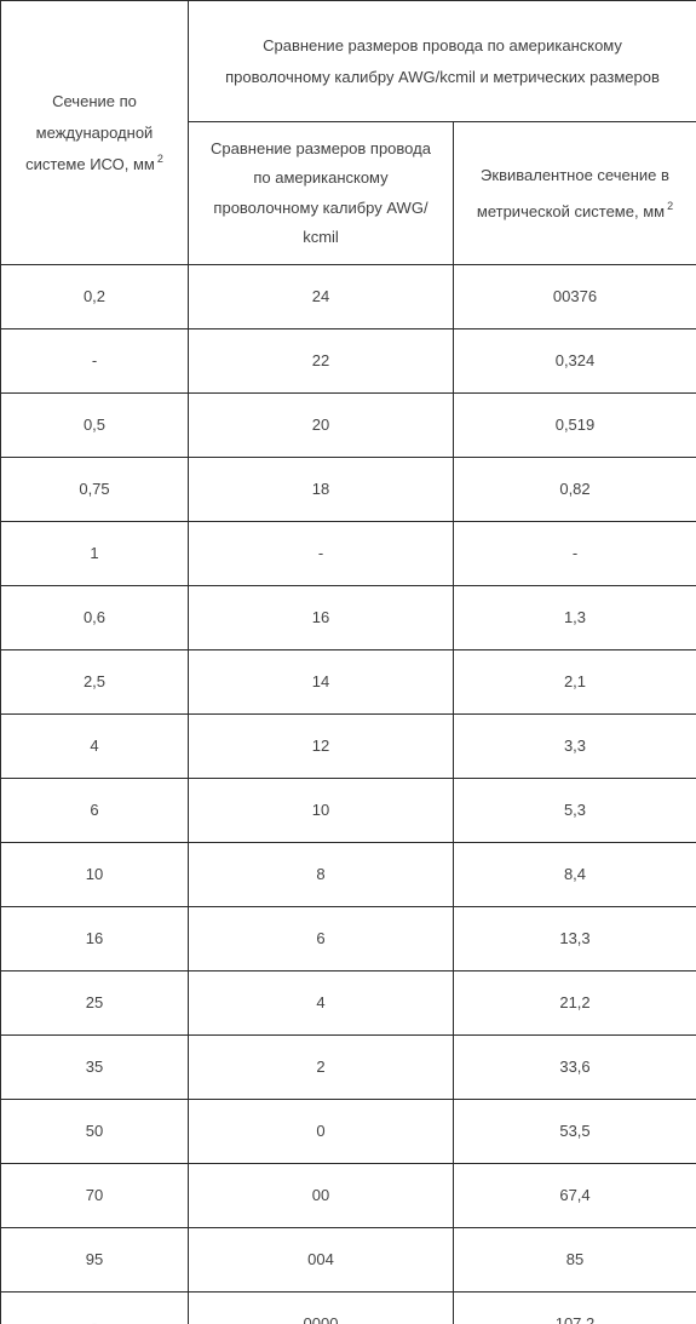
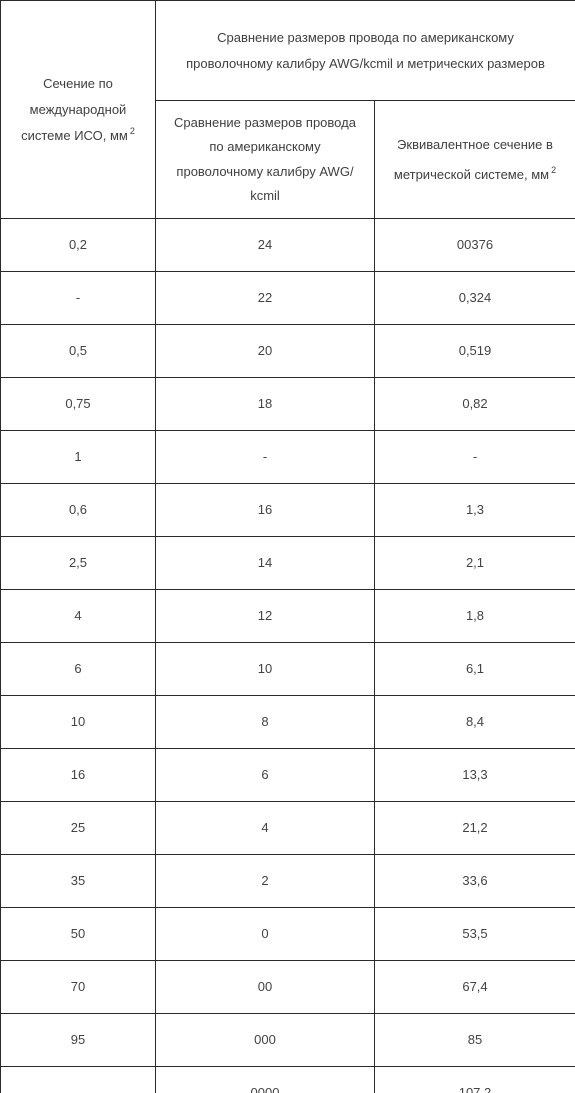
  Сечение по международной системе ИСО, мм 2	Сравнение размеров провода по американскому проволочному калибру AWG/kcmil и метрических размеров
  Сравнение размеров провода по американскому проволочному калибру AWG/ kcmil	Эквивалентное сечение в метрической системе, мм 2
  0,2	24	00376
  -	22	0,324
  0,5	20	0,519
  0,75	18	0,82
  1	-	-
  0,6	16	1,3
  2,5	14	2,1
- 4	12	3,3
+ 4	12	1,8
- 6	10	5,3
+ 6	10	6,1
  10	8	8,4
  16	6	13,3
  25	4	21,2
  35	2	33,6
  50	0	53,5
  70	00	67,4
- 95	004	85
+ 95	000	85
